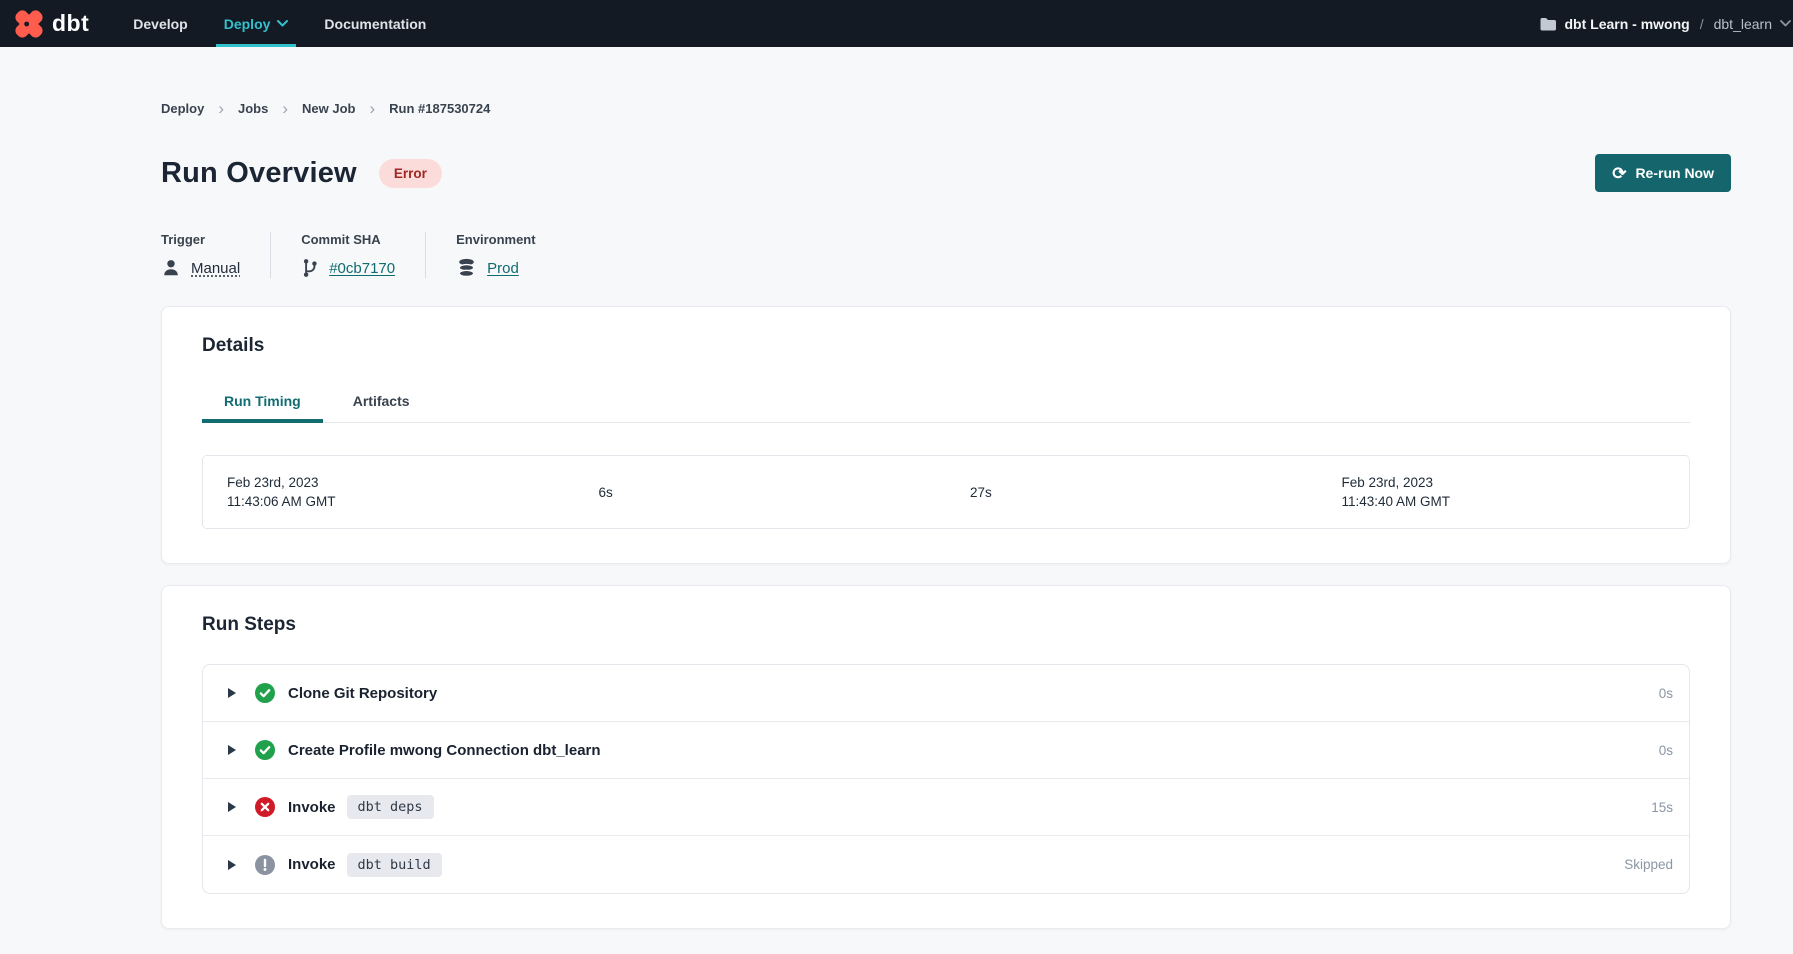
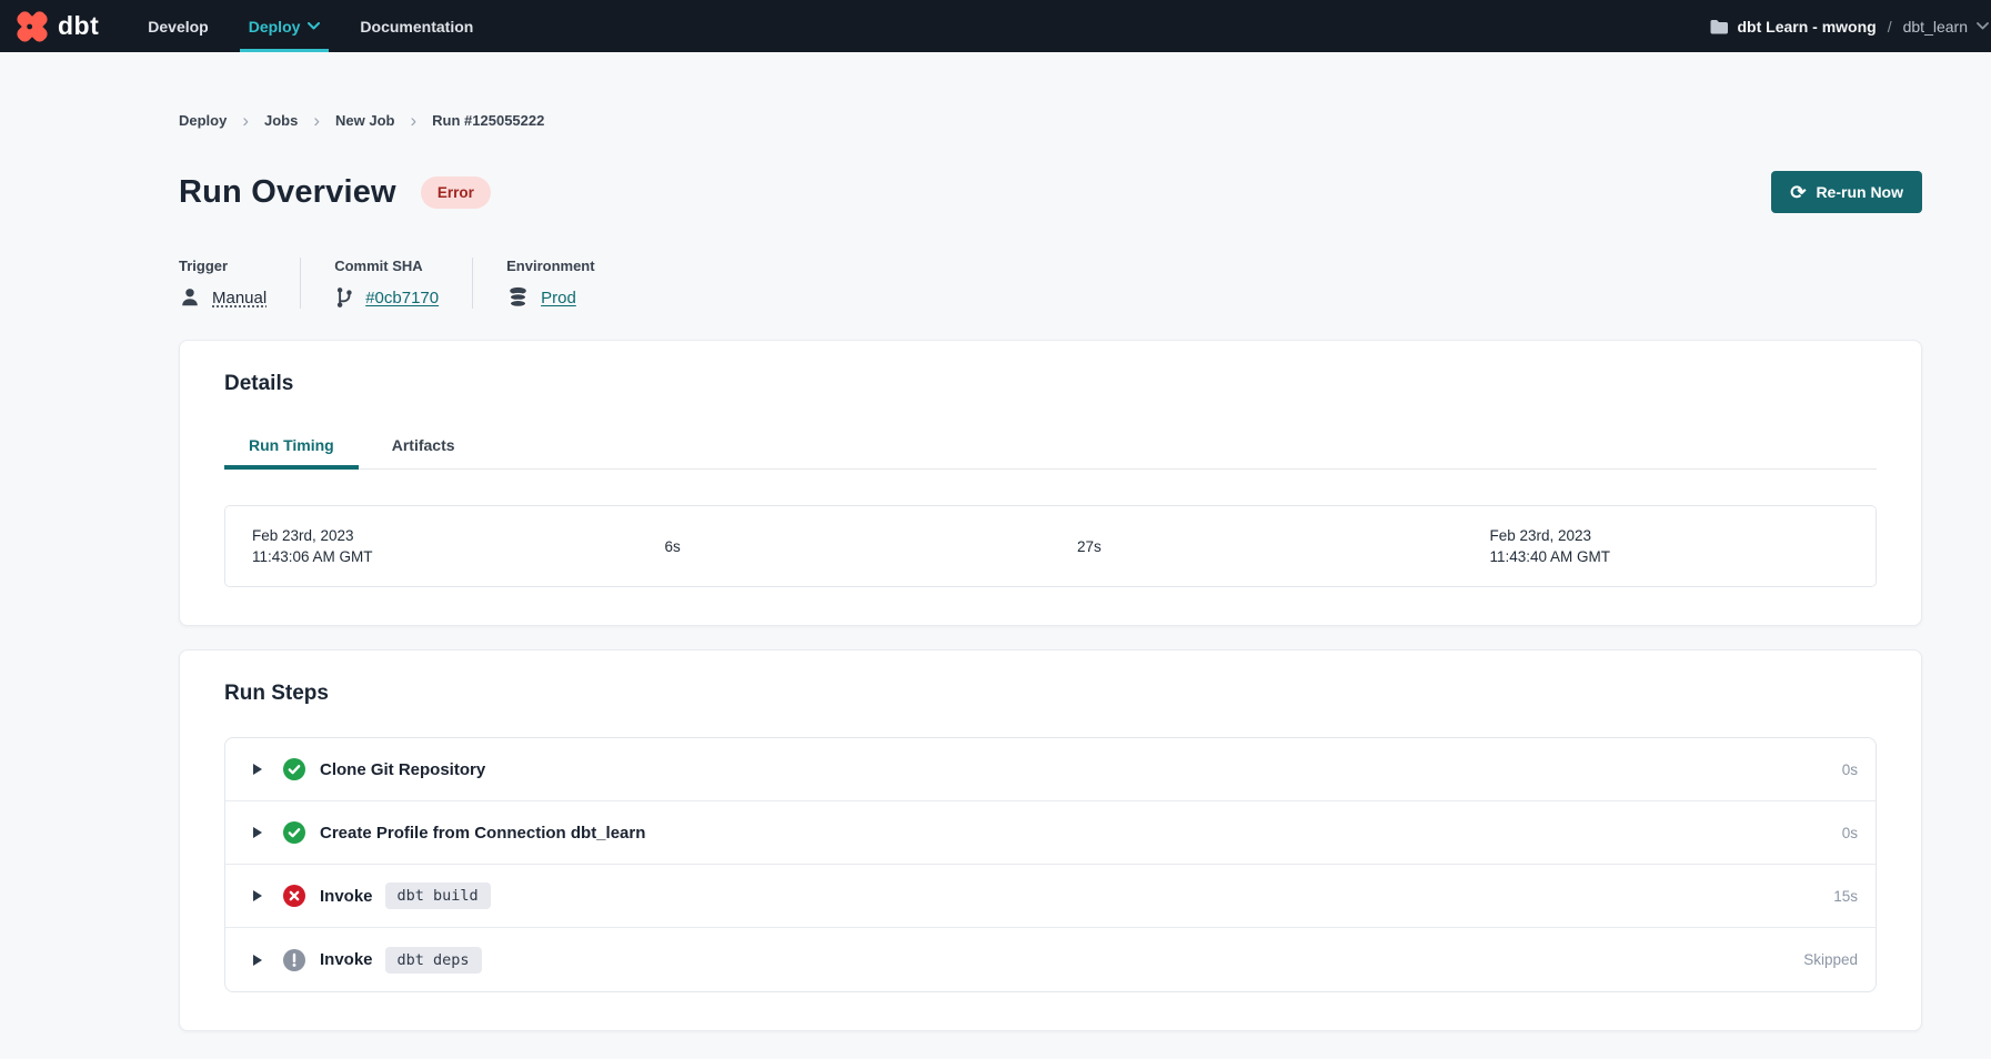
  dbt
  Develop
  Deploy
  Documentation
  dbt Learn - mwong
  /
  dbt_learn
  Deploy
  ›
  Jobs
  ›
  New Job
  ›
- Run #187530724
+ Run #125055222
  Run Overview
  Error
  ⟳
  Re-run Now
  Trigger
  Manual
  Commit SHA
  #0cb7170
  Environment
  Prod
  Details
  Run Timing
  Artifacts
  Feb 23rd, 2023
  11:43:06 AM GMT
  6s
  27s
  Feb 23rd, 2023
  11:43:40 AM GMT
  Run Steps
  Clone Git Repository
  0s
- Create Profile mwong Connection dbt_learn
+ Create Profile from Connection dbt_learn
  0s
  Invoke
- dbt deps
+ dbt build
  15s
  Invoke
- dbt build
+ dbt deps
  Skipped
